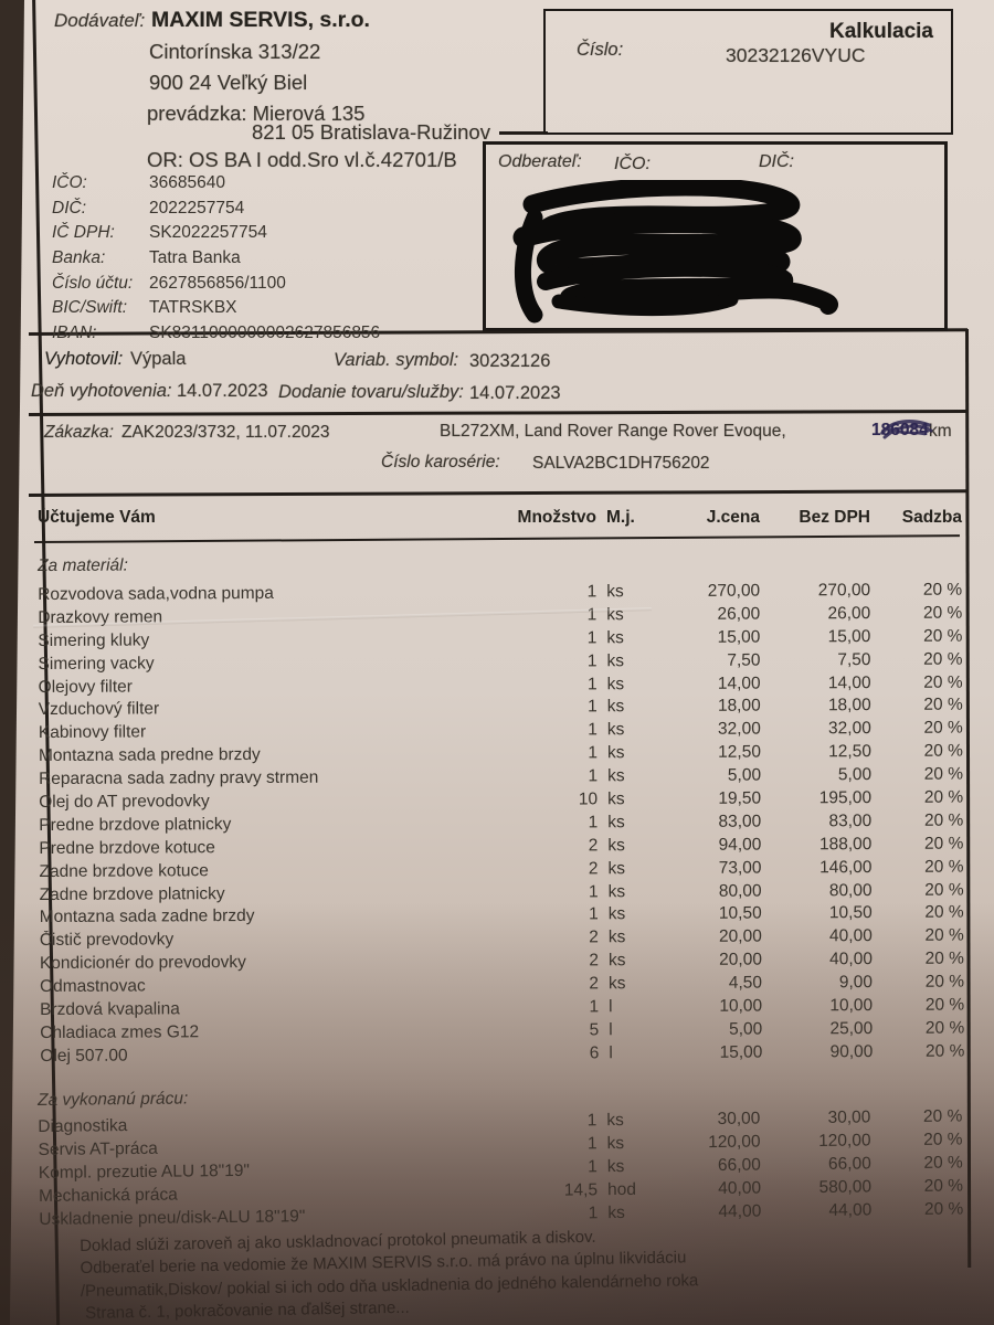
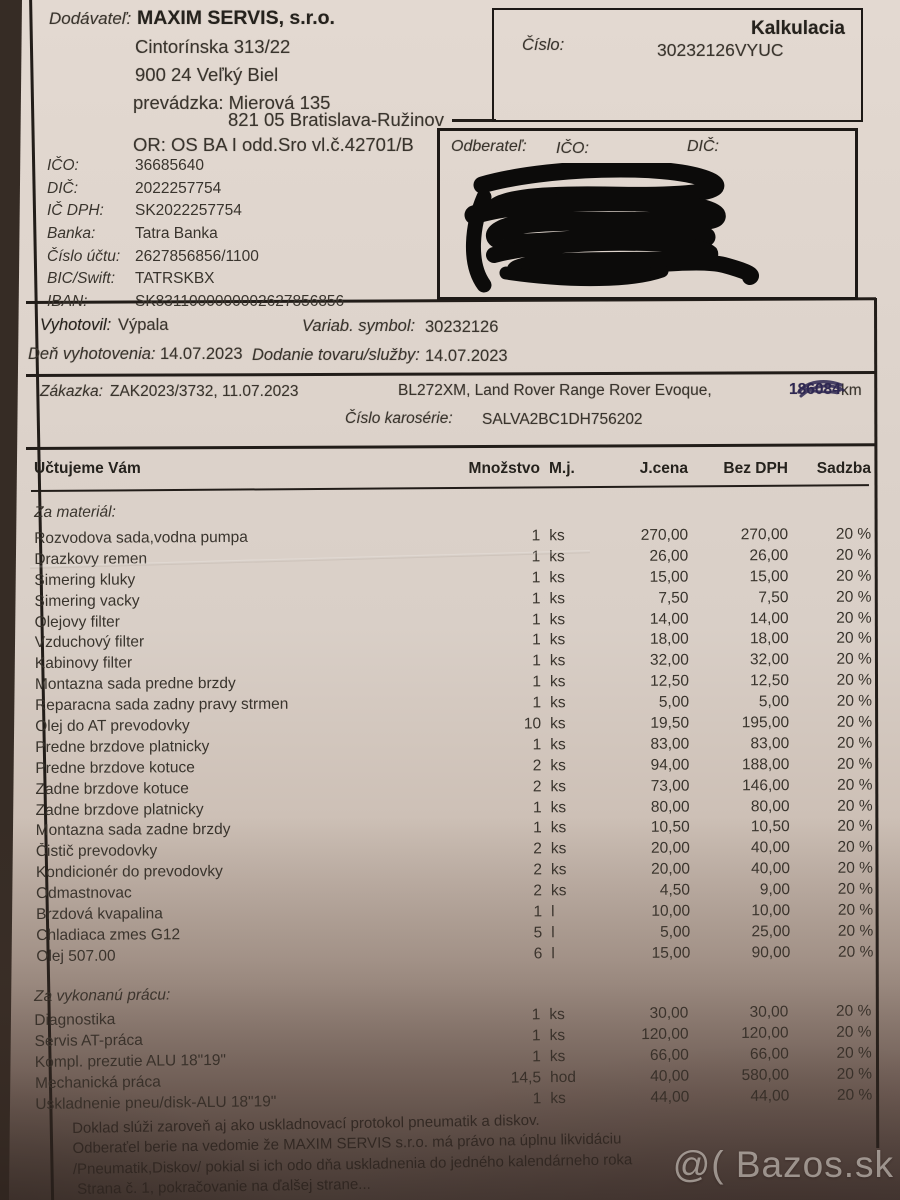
+ @( Bazos.sk
